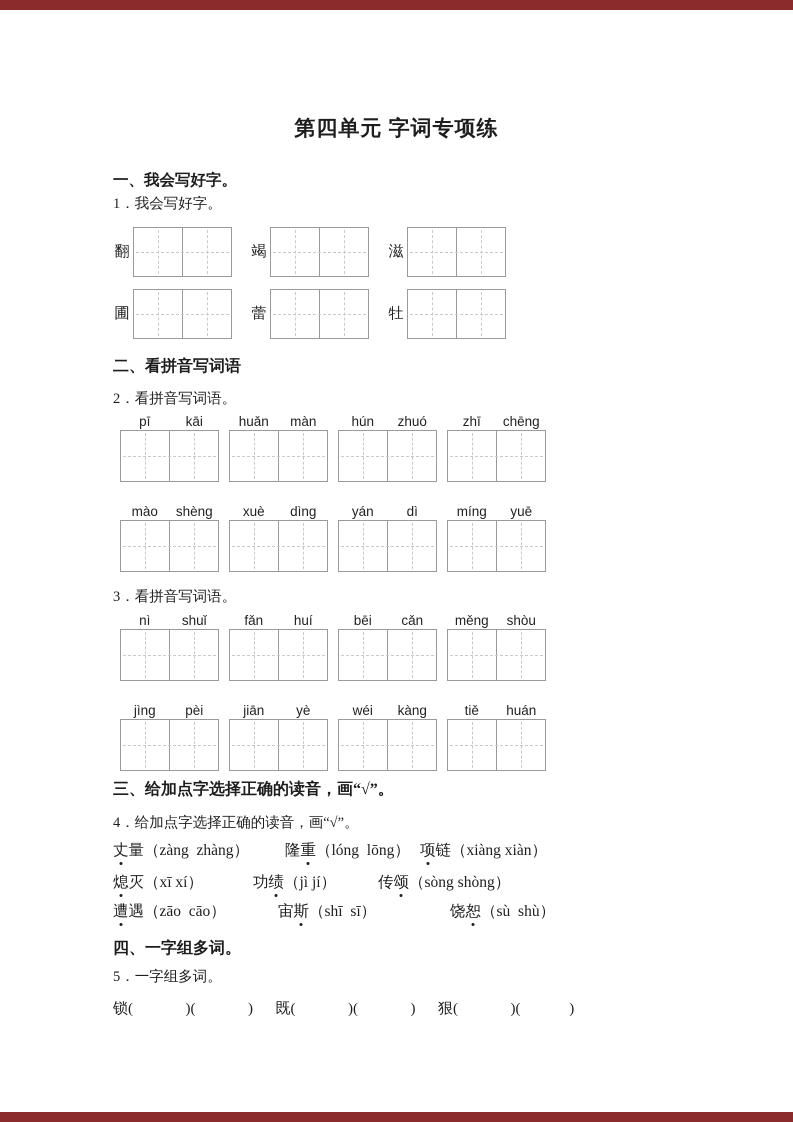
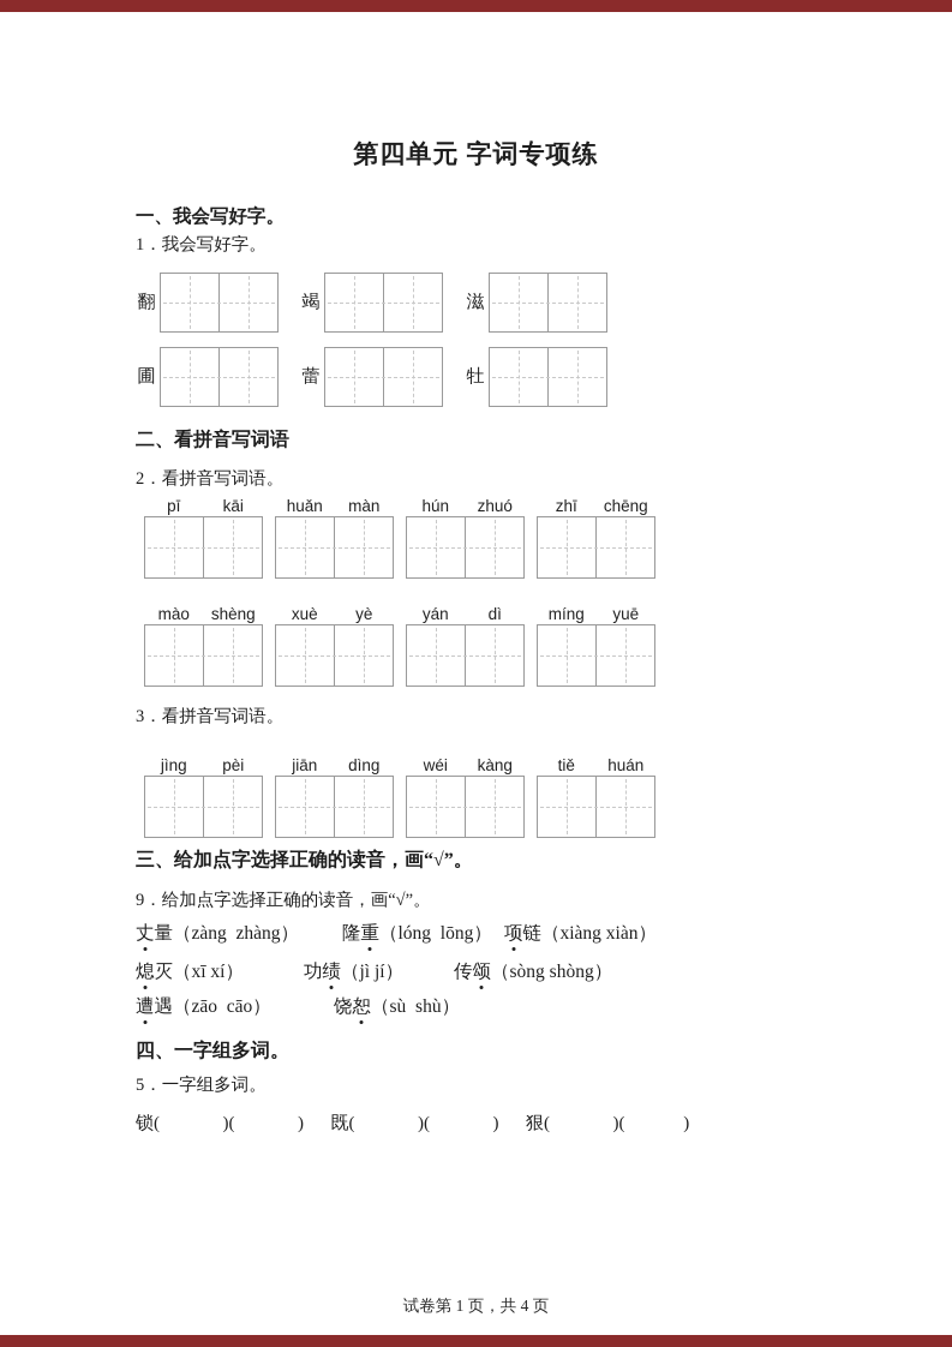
  第四单元 字词专项练
  一、我会写好字。
  1．我会写好字。
  翻
  竭
  滋
  圃
  蕾
  牡
  二、看拼音写词语
  2．看拼音写词语。
  pī
  kāi
  huǎn
  màn
  hún
  zhuó
  zhī
  chēng
  mào
  shèng
  xuè
- dìng
+ yè
  yán
  dì
  míng
  yuē
  3．看拼音写词语。
- nì
- shuǐ
- fǎn
- huí
- bēi
- cǎn
- měng
- shòu
  jìng
  pèi
  jiān
- yè
+ dìng
  wéi
  kàng
  tiě
  huán
  三、给加点字选择正确的读音，画“√”。
- 4．给加点字选择正确的读音，画“√”。
+ 9．给加点字选择正确的读音，画“√”。
  丈量（zàng zhàng）
  隆重（lóng lōng）
  项链（xiàng xiàn）
  熄灭（xī xí）
  功绩（jì jí）
  传颂（sòng shòng）
  遭遇（zāo cāo）
- 宙斯（shī sī）
  饶恕（sù shù）
  四、一字组多词。
  5．一字组多词。
  锁( )( ) 既( )( ) 狠( )( )
+ 试卷第 1 页，共 4 页
